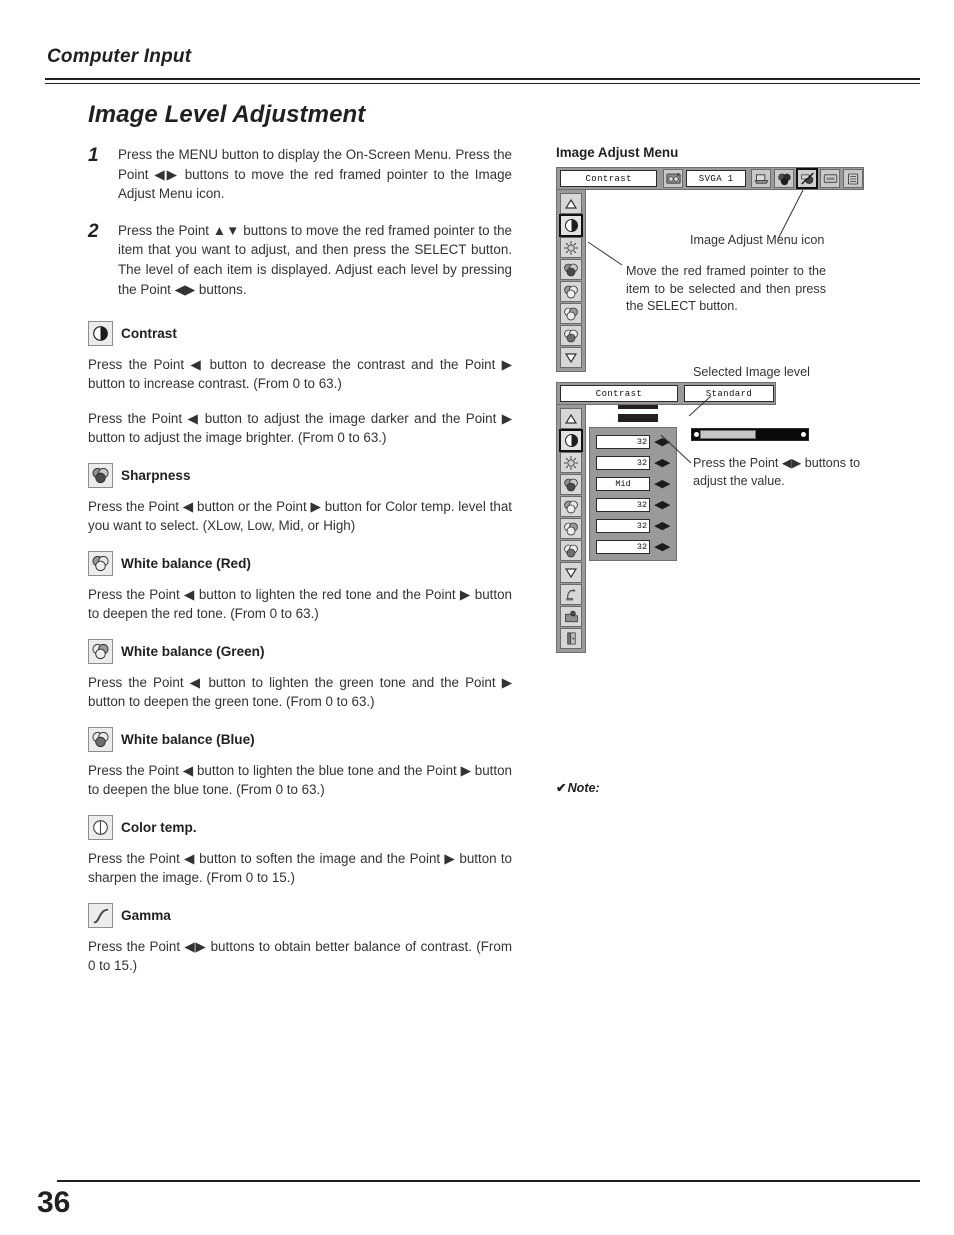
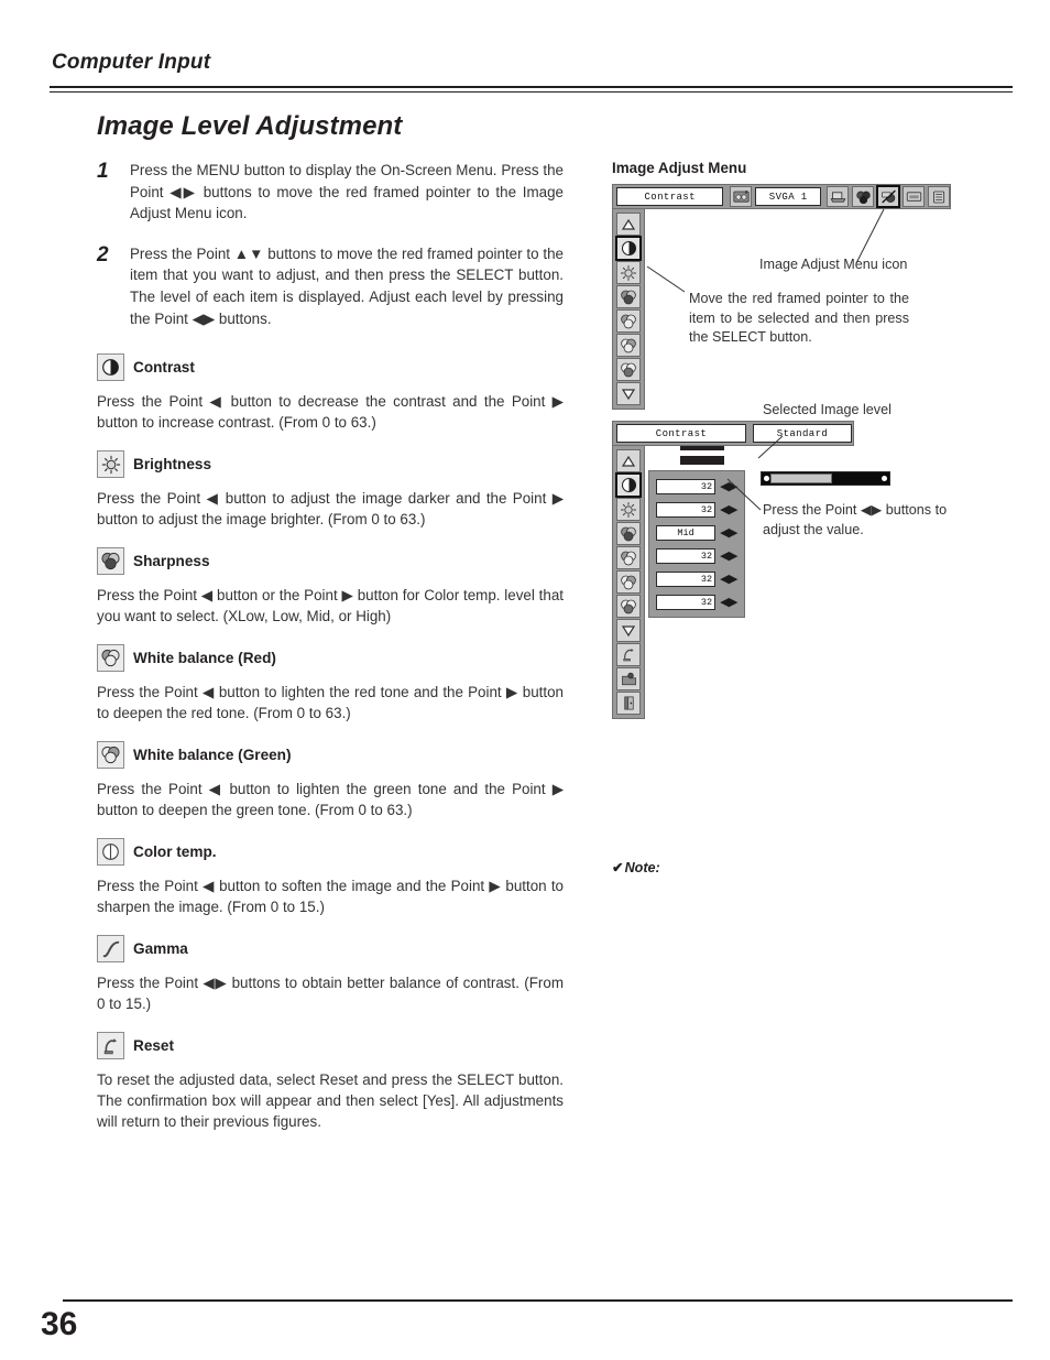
  Computer Input
  Image Level Adjustment
  1
  Press the MENU button to display the On-Screen Menu. Press the Point ◀▶ buttons to move the red framed pointer to the Image Adjust Menu icon.
  2
  Press the Point ▲▼ buttons to move the red framed pointer to the item that you want to adjust, and then press the SELECT button. The level of each item is displayed. Adjust each level by pressing the Point ◀▶ buttons.
  Contrast
  Press the Point ◀ button to decrease the contrast and the Point ▶ button to increase contrast. (From 0 to 63.)
+ Brightness
  Press the Point ◀ button to adjust the image darker and the Point ▶ button to adjust the image brighter. (From 0 to 63.)
  Sharpness
  Press the Point ◀ button or the Point ▶ button for Color temp. level that you want to select. (XLow, Low, Mid, or High)
  White balance (Red)
  Press the Point ◀ button to lighten the red tone and the Point ▶ button to deepen the red tone. (From 0 to 63.)
  White balance (Green)
  Press the Point ◀ button to lighten the green tone and the Point ▶ button to deepen the green tone. (From 0 to 63.)
- White balance (Blue)
- Press the Point ◀ button to lighten the blue tone and the Point ▶ button to deepen the blue tone. (From 0 to 63.)
  Color temp.
  Press the Point ◀ button to soften the image and the Point ▶ button to sharpen the image. (From 0 to 15.)
  Gamma
  Press the Point ◀▶ buttons to obtain better balance of contrast. (From 0 to 15.)
+ Reset
+ To reset the adjusted data, select Reset and press the SELECT button. The confirmation box will appear and then select [Yes]. All adjustments will return to their previous figures.
  Image Adjust Menu
  Contrast
  SVGA 1
  Image Adjust Menu icon
  Move the red framed pointer to the item to be selected and then press the SELECT button.
  Contrast
  Standard
  32
  ◀▶
  32
  ◀▶
  Mid
  ◀▶
  32
  ◀▶
  32
  ◀▶
  32
  ◀▶
  Press the Point ◀▶ buttons to adjust the value.
  Selected Image level
  ✔Note:
  36
